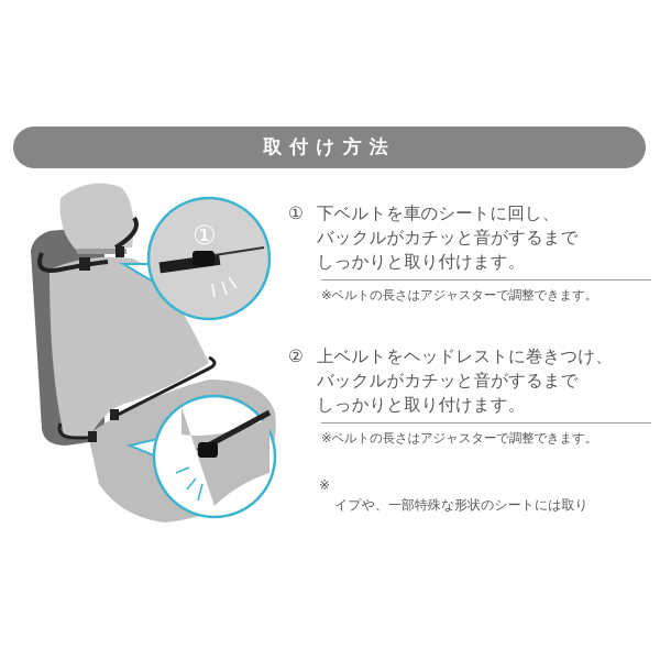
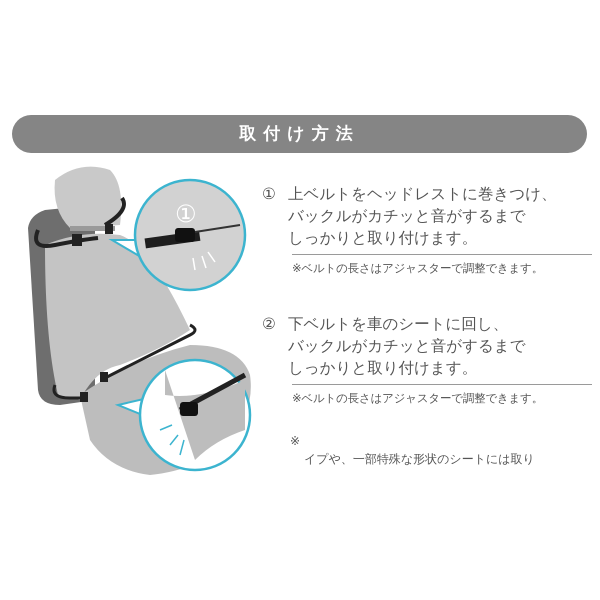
  取付け方法
  ①
  ②
  ①
- 下ベルトを車のシートに回し、
+ 上ベルトをヘッドレストに巻きつけ、
  バックルがカチッと音がするまで
  しっかりと取り付けます。
  ※ベルトの長さはアジャスターで調整できます。
  ②
- 上ベルトをヘッドレストに巻きつけ、
+ 下ベルトを車のシートに回し、
  バックルがカチッと音がするまで
  しっかりと取り付けます。
  ※ベルトの長さはアジャスターで調整できます。
  ※
  イプや、一部特殊な形状のシートには取り
